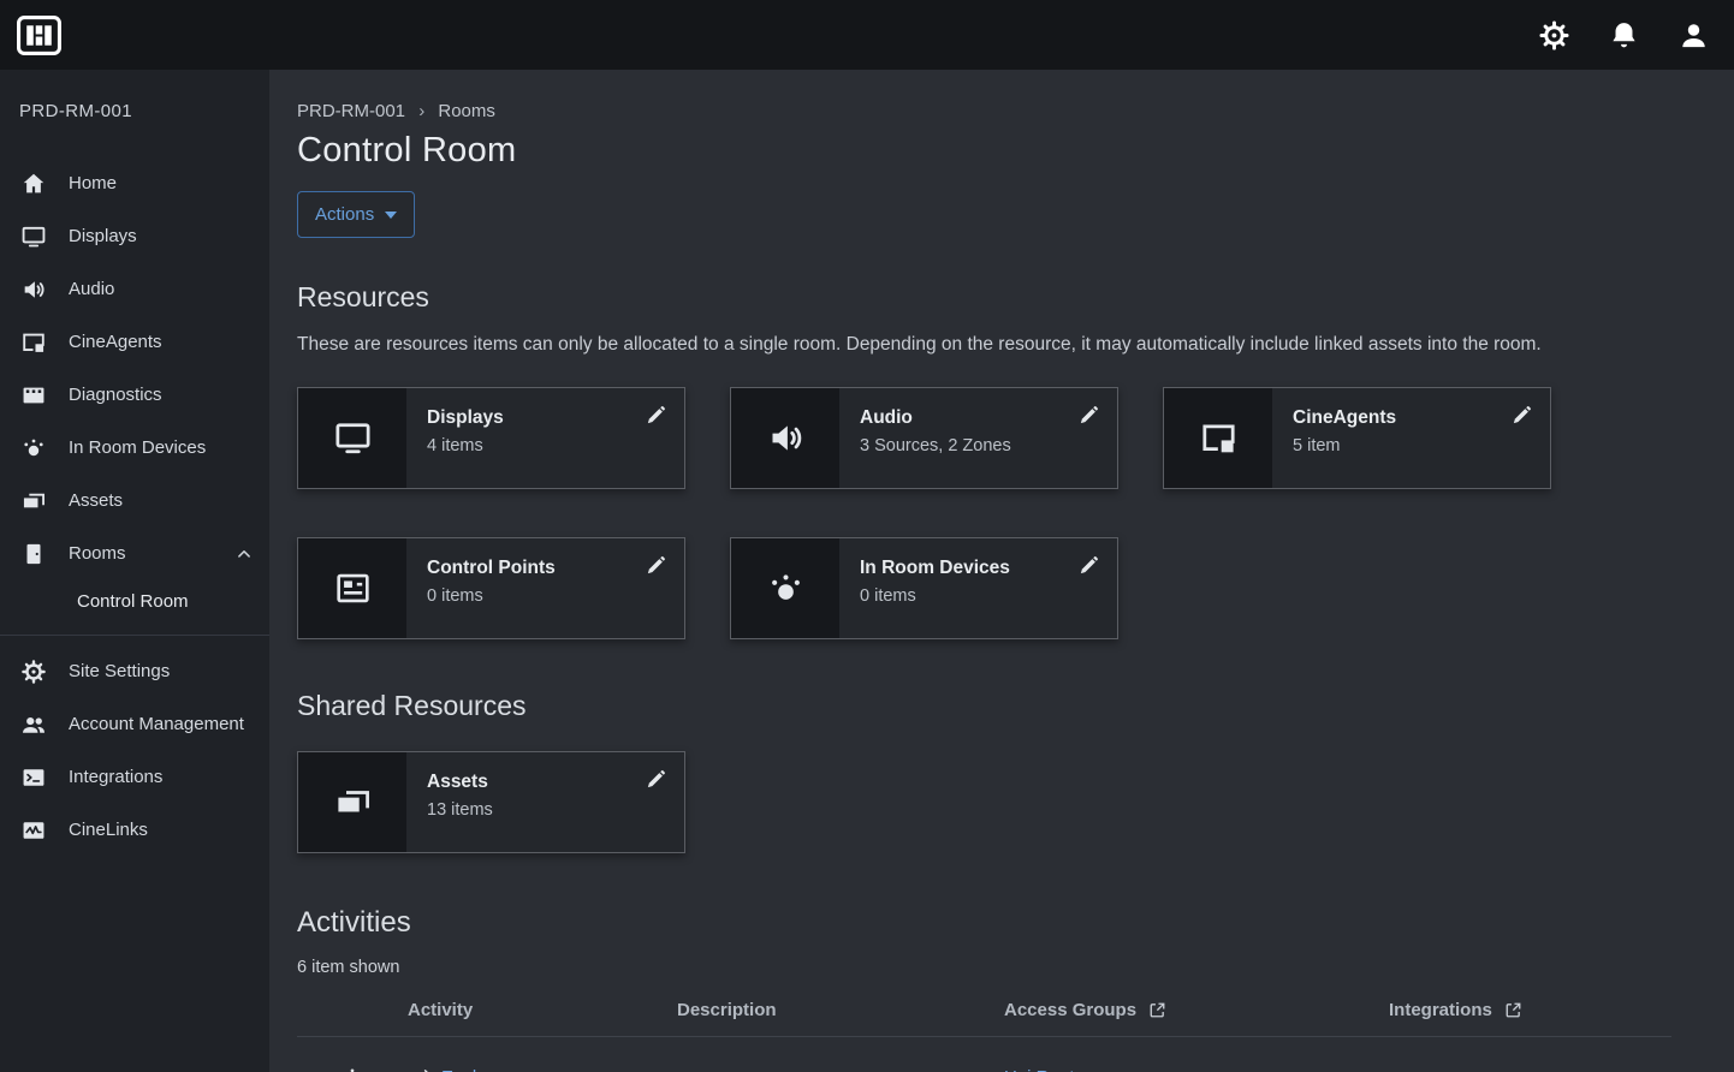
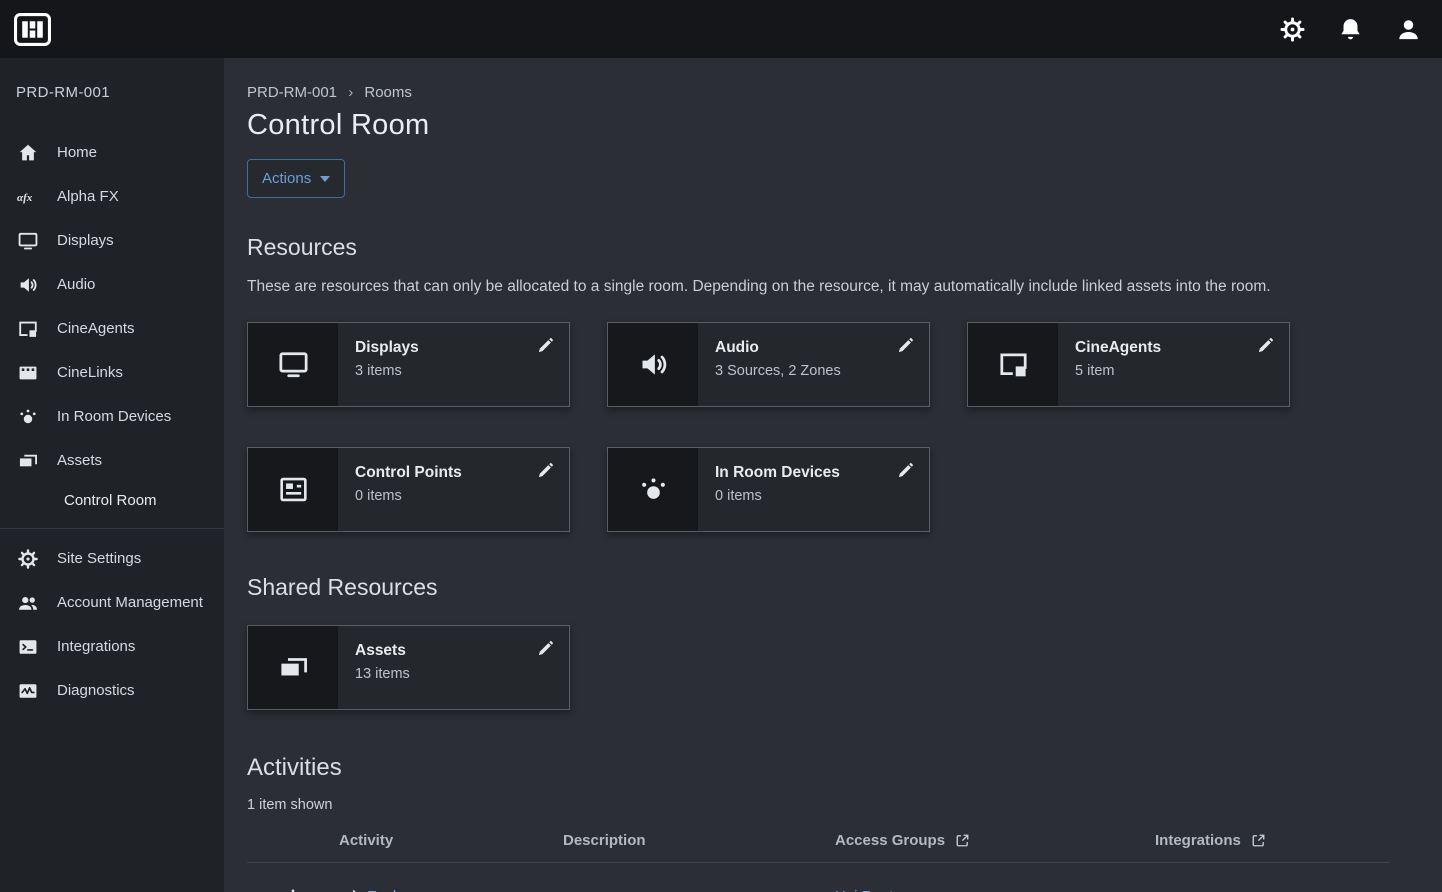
  PRD-RM-001
  Home
+ Alpha FX
  Displays
  Audio
  CineAgents
- Diagnostics
+ CineLinks
  In Room Devices
  Assets
- Rooms
  Control Room
  Site Settings
  Account Management
  Integrations
- CineLinks
+ Diagnostics
  PRD-RM-001 › Rooms
  Control Room
  Actions
  Resources
- These are resources items can only be allocated to a single room. Depending on the resource, it may automatically include linked assets into the room.
+ These are resources that can only be allocated to a single room. Depending on the resource, it may automatically include linked assets into the room.
  Displays
- 4 items
+ 3 items
  Audio
  3 Sources, 2 Zones
  CineAgents
  5 item
  Control Points
  0 items
  In Room Devices
  0 items
  Shared Resources
  Assets
  13 items
  Activities
- 6 item shown
+ 1 item shown
  Activity
  Description
  Access Groups
  Integrations
